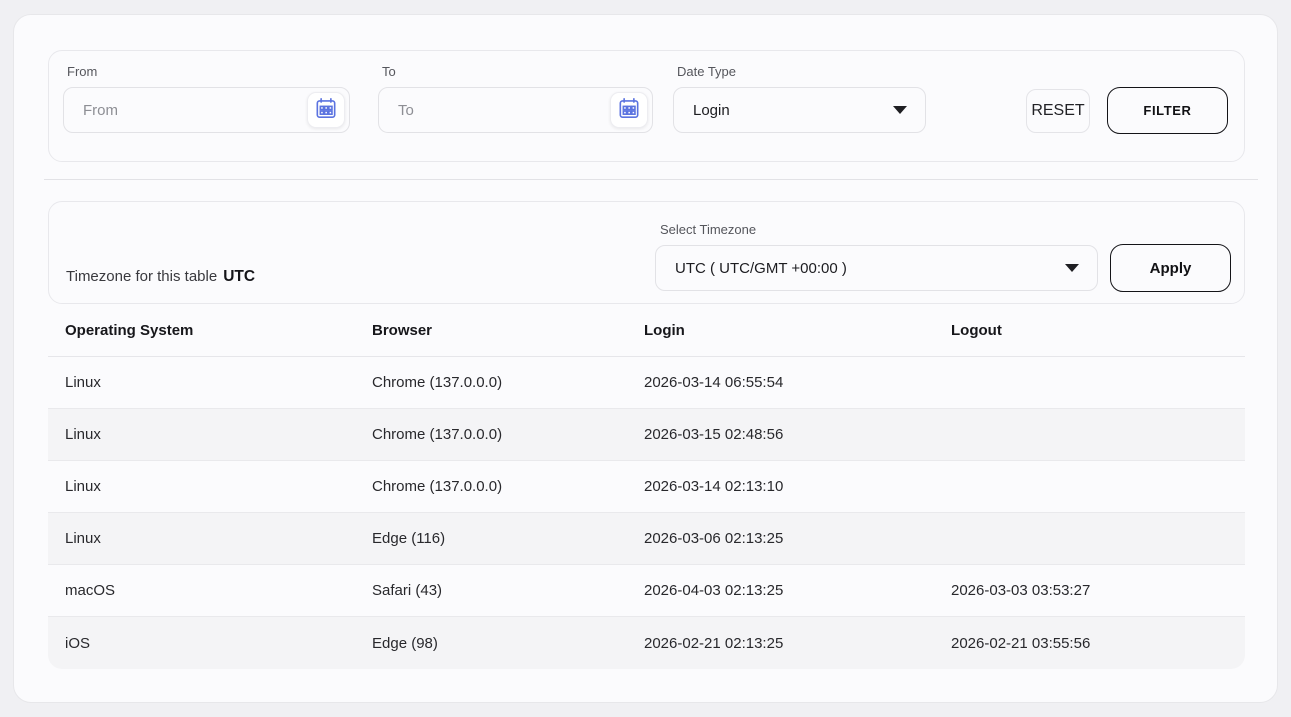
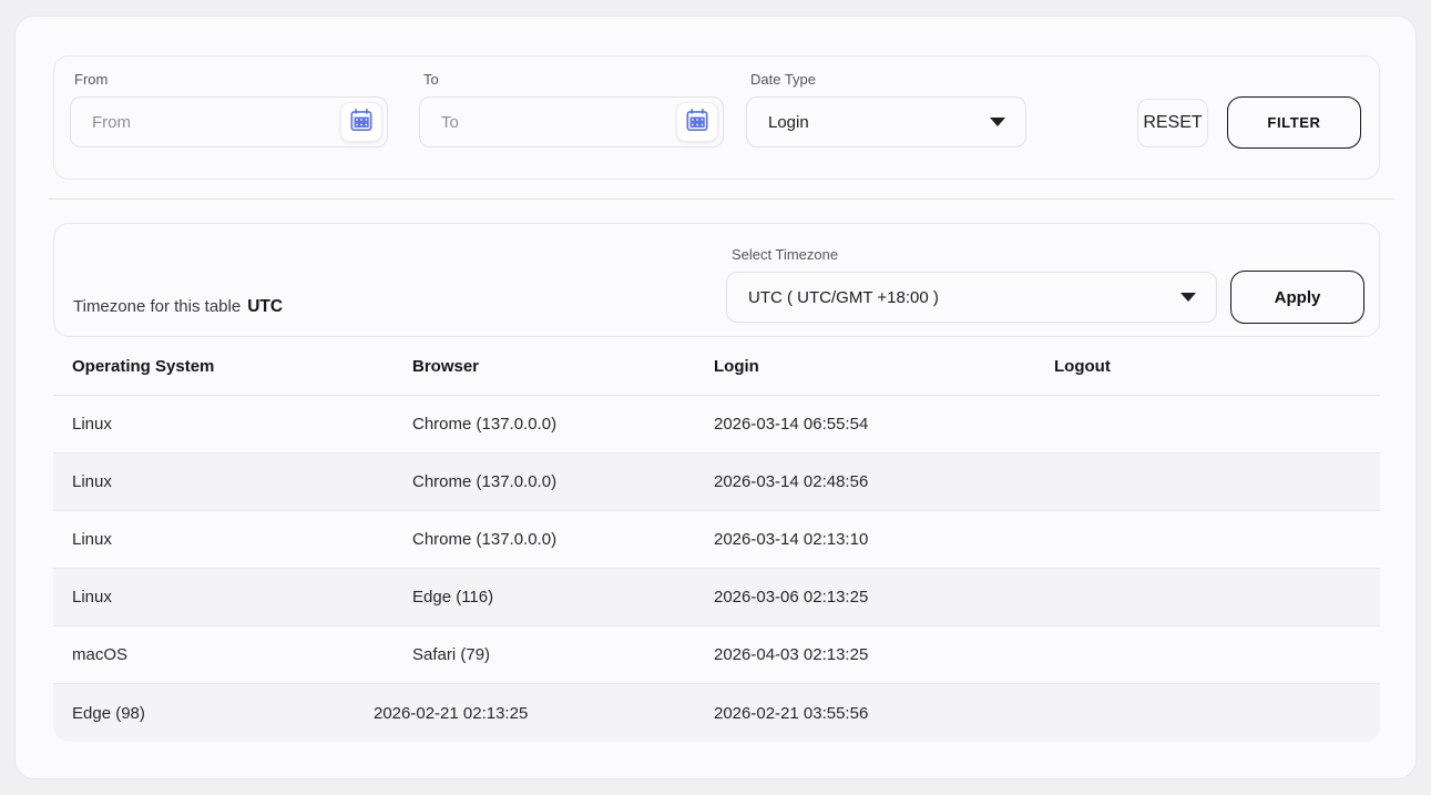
  From
  From
  To
  To
  Date Type
  Login
  RESET
  FILTER
  Timezone for this table UTC
  Select Timezone
- UTC ( UTC/GMT +00:00 )
+ UTC ( UTC/GMT +18:00 )
  Apply
  Operating System
  Browser
  Login
  Logout
  Linux
  Chrome (137.0.0.0)
  2026-03-14 06:55:54
  Linux
  Chrome (137.0.0.0)
- 2026-03-15 02:48:56
+ 2026-03-14 02:48:56
  Linux
  Chrome (137.0.0.0)
  2026-03-14 02:13:10
  Linux
  Edge (116)
  2026-03-06 02:13:25
  macOS
- Safari (43)
+ Safari (79)
  2026-04-03 02:13:25
- 2026-03-03 03:53:27
- iOS
  Edge (98)
  2026-02-21 02:13:25
  2026-02-21 03:55:56
